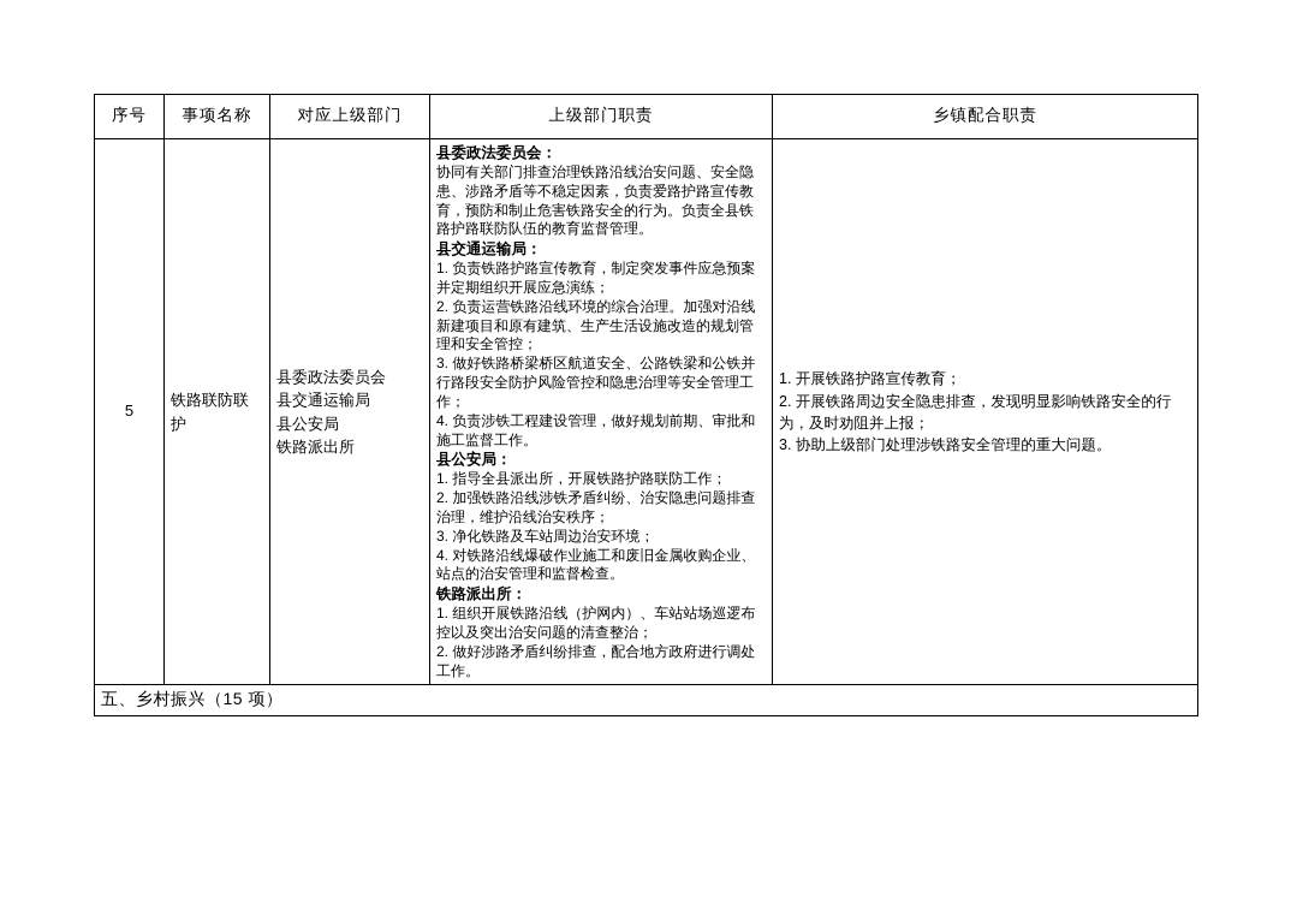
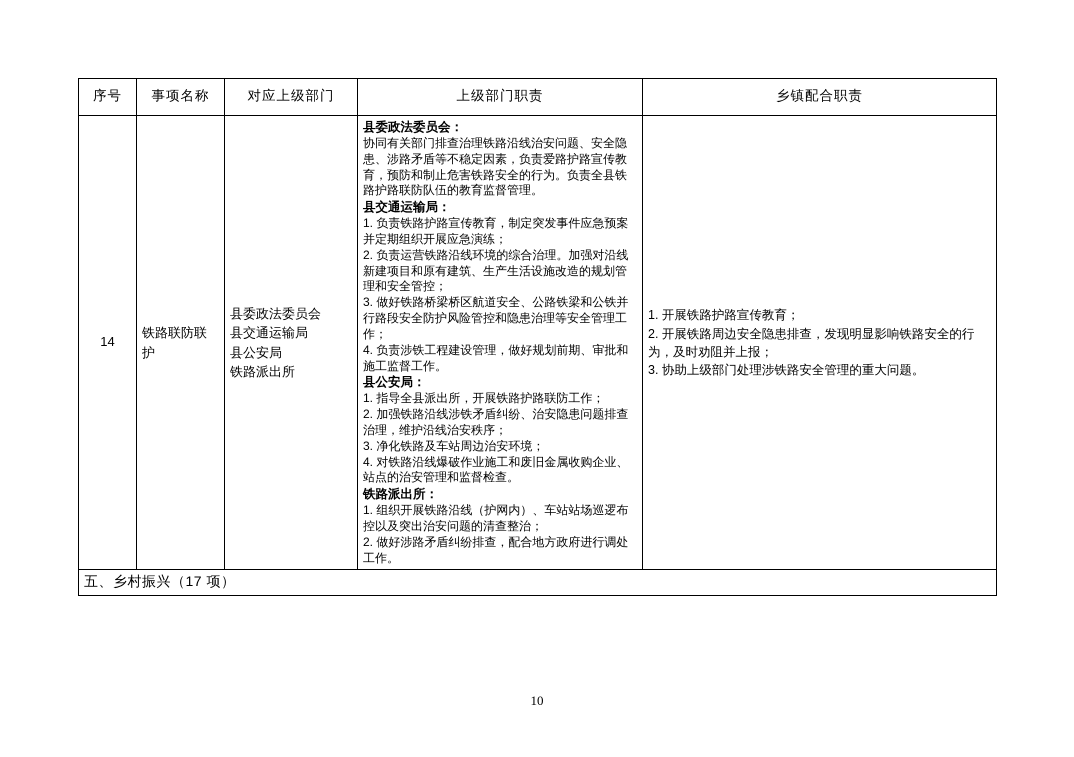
  序号	事项名称	对应上级部门	上级部门职责	乡镇配合职责
- 5	铁路联防联护	县委政法委员会 县交通运输局 县公安局 铁路派出所	县委政法委员会： 协同有关部门排查治理铁路沿线治安问题、安全隐患、涉路矛盾等不稳定因素，负责爱路护路宣传教育，预防和制止危害铁路安全的行为。负责全县铁路护路联防队伍的教育监督管理。 县交通运输局： 1. 负责铁路护路宣传教育，制定突发事件应急预案并定期组织开展应急演练； 2. 负责运营铁路沿线环境的综合治理。加强对沿线新建项目和原有建筑、生产生活设施改造的规划管理和安全管控； 3. 做好铁路桥梁桥区航道安全、公路铁梁和公铁并行路段安全防护风险管控和隐患治理等安全管理工作； 4. 负责涉铁工程建设管理，做好规划前期、审批和施工监督工作。 县公安局： 1. 指导全县派出所，开展铁路护路联防工作； 2. 加强铁路沿线涉铁矛盾纠纷、治安隐患问题排查治理，维护沿线治安秩序； 3. 净化铁路及车站周边治安环境； 4. 对铁路沿线爆破作业施工和废旧金属收购企业、站点的治安管理和监督检查。 铁路派出所： 1. 组织开展铁路沿线（护网内）、车站站场巡逻布控以及突出治安问题的清查整治； 2. 做好涉路矛盾纠纷排查，配合地方政府进行调处工作。	1. 开展铁路护路宣传教育； 2. 开展铁路周边安全隐患排查，发现明显影响铁路安全的行为，及时劝阻并上报； 3. 协助上级部门处理涉铁路安全管理的重大问题。
+ 14	铁路联防联护	县委政法委员会 县交通运输局 县公安局 铁路派出所	县委政法委员会： 协同有关部门排查治理铁路沿线治安问题、安全隐患、涉路矛盾等不稳定因素，负责爱路护路宣传教育，预防和制止危害铁路安全的行为。负责全县铁路护路联防队伍的教育监督管理。 县交通运输局： 1. 负责铁路护路宣传教育，制定突发事件应急预案并定期组织开展应急演练； 2. 负责运营铁路沿线环境的综合治理。加强对沿线新建项目和原有建筑、生产生活设施改造的规划管理和安全管控； 3. 做好铁路桥梁桥区航道安全、公路铁梁和公铁并行路段安全防护风险管控和隐患治理等安全管理工作； 4. 负责涉铁工程建设管理，做好规划前期、审批和施工监督工作。 县公安局： 1. 指导全县派出所，开展铁路护路联防工作； 2. 加强铁路沿线涉铁矛盾纠纷、治安隐患问题排查治理，维护沿线治安秩序； 3. 净化铁路及车站周边治安环境； 4. 对铁路沿线爆破作业施工和废旧金属收购企业、站点的治安管理和监督检查。 铁路派出所： 1. 组织开展铁路沿线（护网内）、车站站场巡逻布控以及突出治安问题的清查整治； 2. 做好涉路矛盾纠纷排查，配合地方政府进行调处工作。	1. 开展铁路护路宣传教育； 2. 开展铁路周边安全隐患排查，发现明显影响铁路安全的行为，及时劝阻并上报； 3. 协助上级部门处理涉铁路安全管理的重大问题。
- 五、乡村振兴（15 项）
+ 五、乡村振兴（17 项）
+ 10
